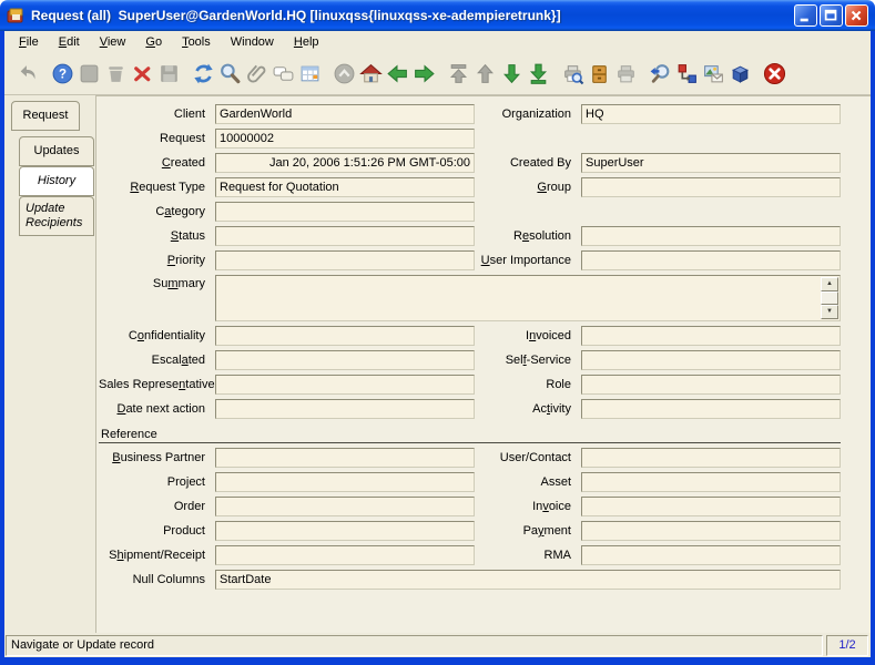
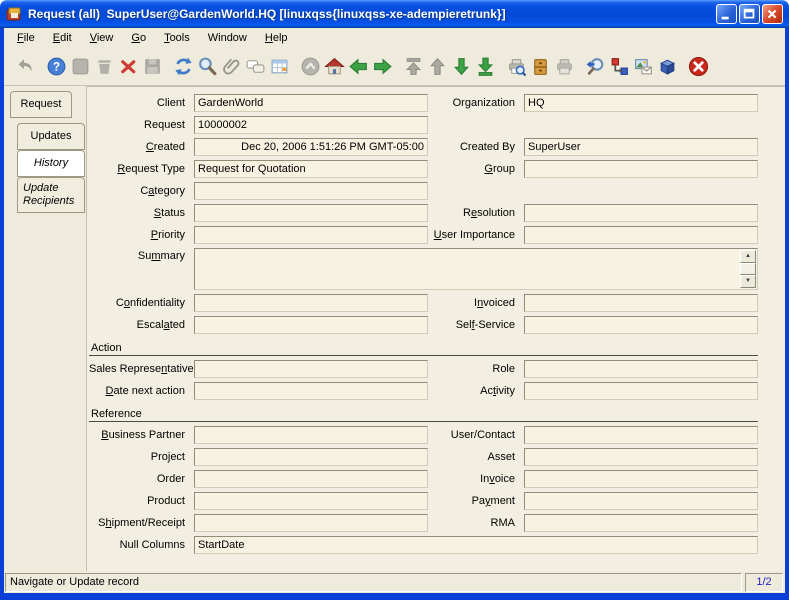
  Request (all) SuperUser@GardenWorld.HQ [linuxqss{linuxqss-xe-adempieretrunk}]
  File
  Edit
  View
  Go
  Tools
  Window
  Help
  ?
  Request
  Updates
  History
  Update Recipients
  Client
  GardenWorld
  Organization
  HQ
  Request
  10000002
  Created
- Jan 20, 2006 1:51:26 PM GMT-05:00
+ Dec 20, 2006 1:51:26 PM GMT-05:00
  Created By
  SuperUser
  Request Type
  Request for Quotation
  Group
  Category
  Status
  Resolution
  Priority
  User Importance
  Summary
  Confidentiality
  Invoiced
  Escalated
  Self-Service
+ Action
  Sales Representative
  Role
  Date next action
  Activity
  Reference
  Business Partner
  User/Contact
  Project
  Asset
  Order
  Invoice
  Product
  Payment
  Shipment/Receipt
  RMA
  Null Columns
  StartDate
  Navigate or Update record
  1/2
